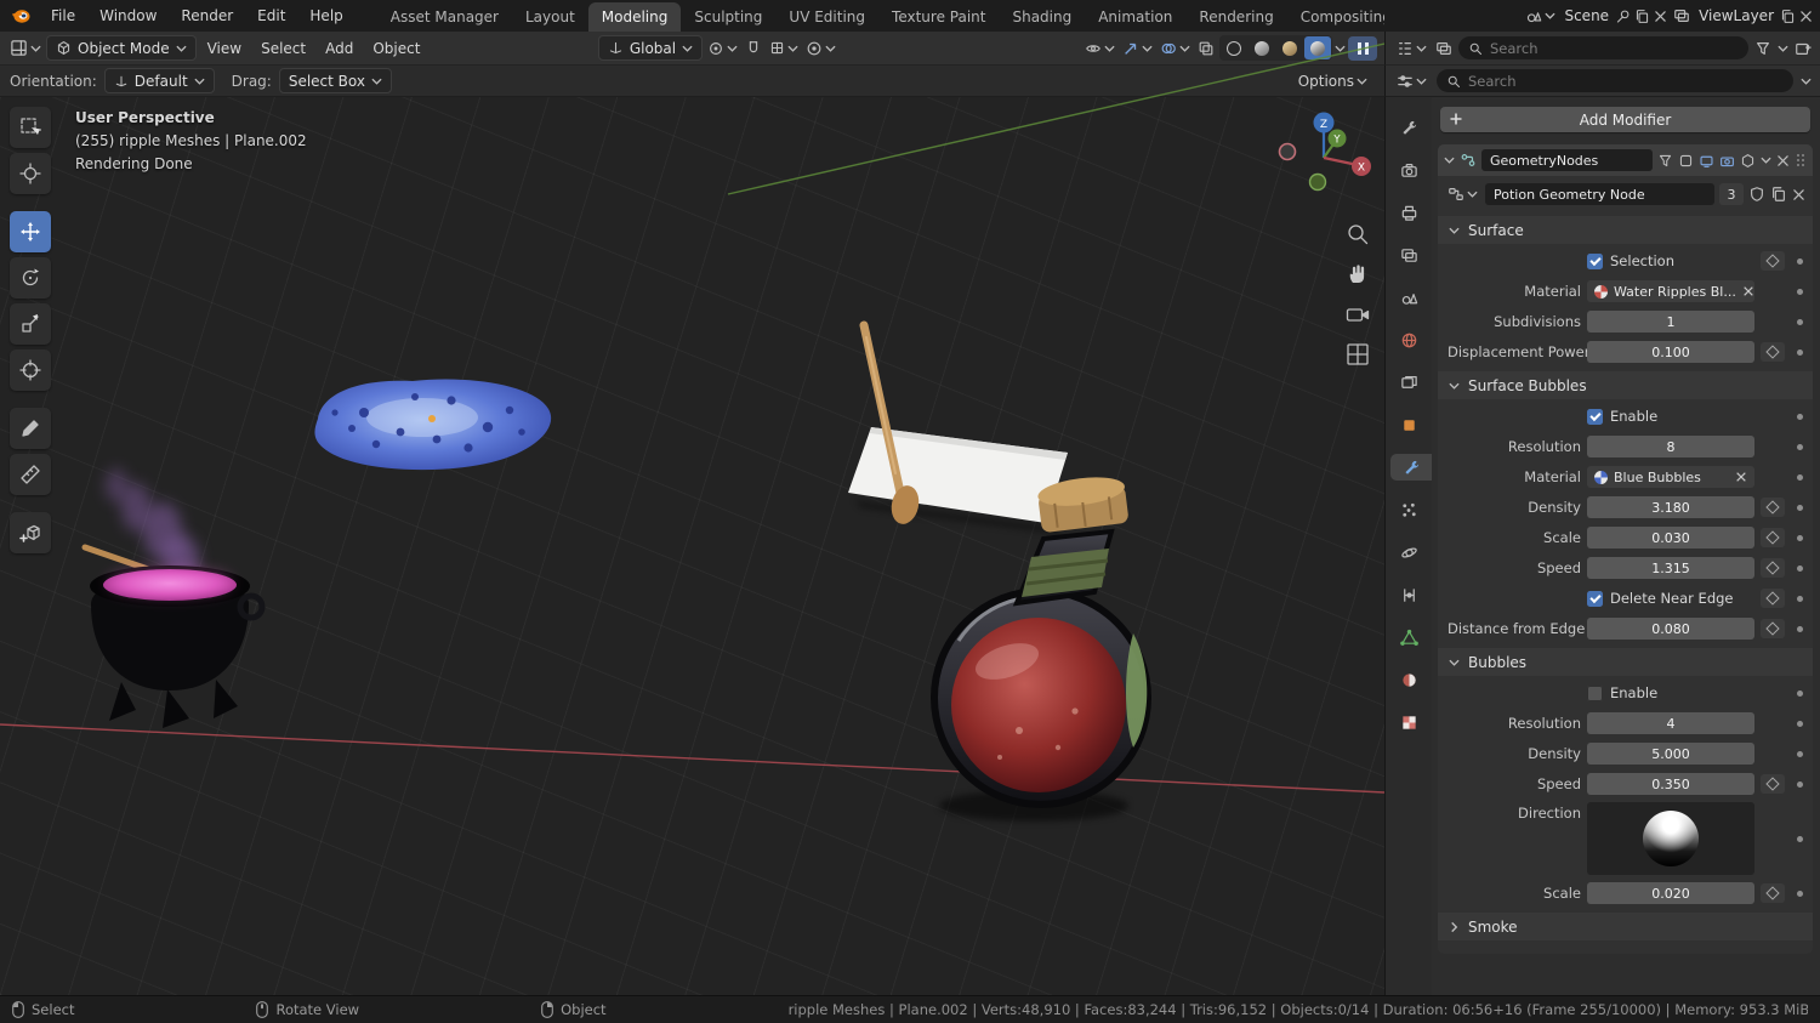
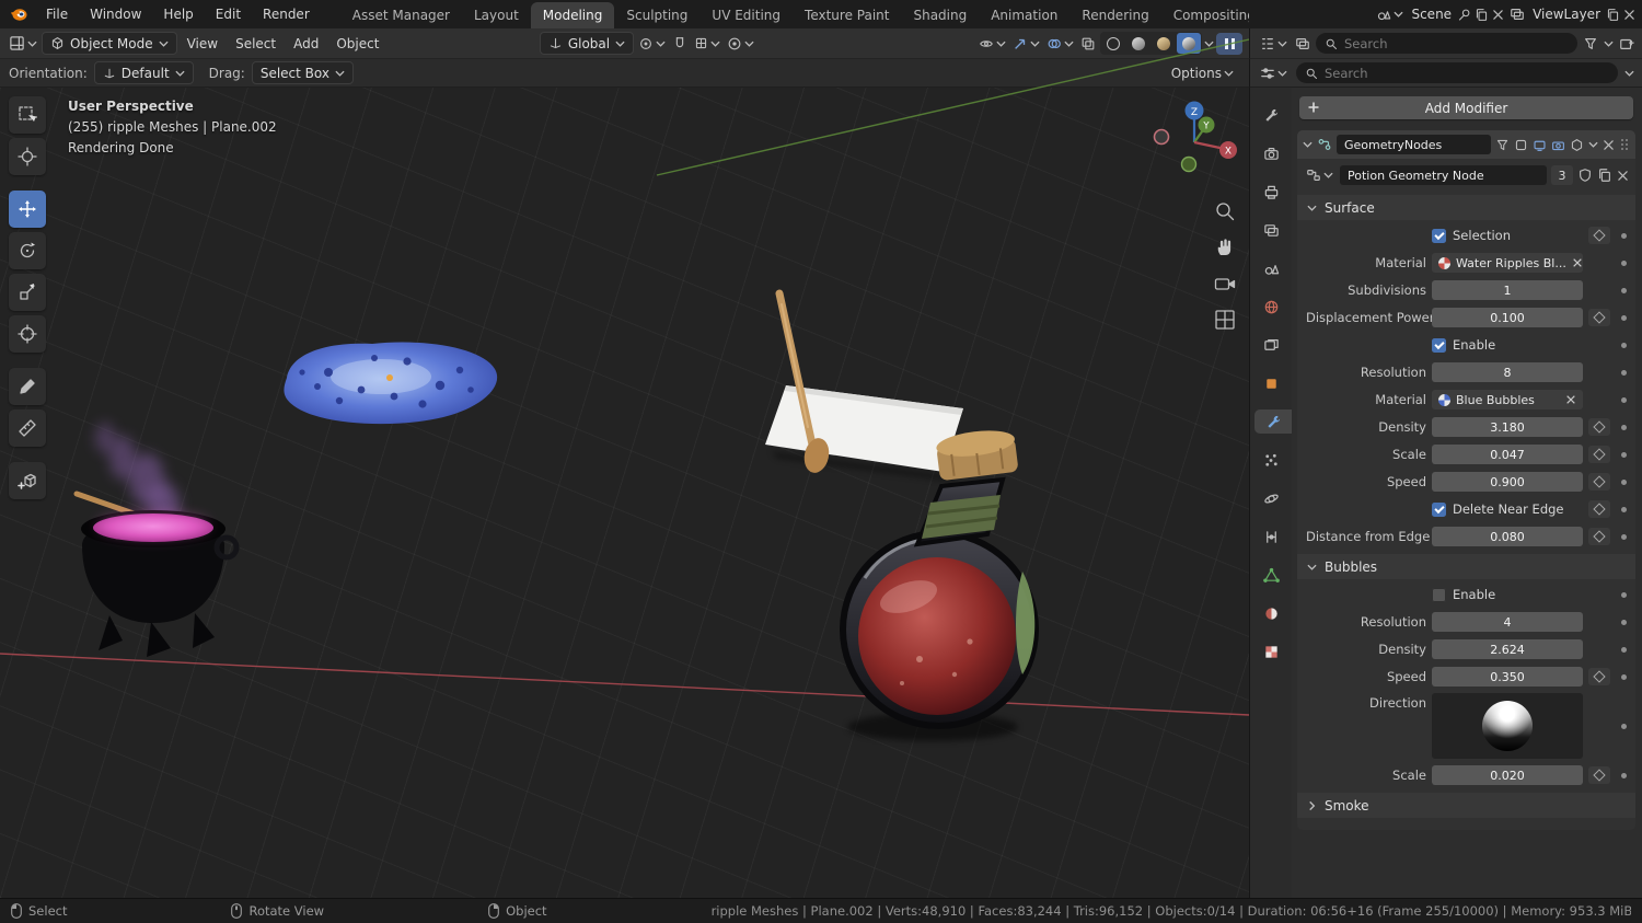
  File
  Window
- Render
+ Help
  Edit
- Help
+ Render
  Asset Manager
  Layout
  Modeling
  Sculpting
  UV Editing
  Texture Paint
  Shading
  Animation
  Rendering
  Compositin
  Scene
  ViewLayer
  Object Mode
  View
  Select
  Add
  Object
  Global
  Orientation:
  Default
  Drag:
  Select Box
  Options
  User Perspective
  (255) ripple Meshes | Plane.002
  Rendering Done
  Z
  Y
  X
  Search
  Search
  Add Modifier
  GeometryNodes
  Potion Geometry Node
  3
  Surface
  Selection
  Material
  Water Ripples Bl...
  Subdivisions
  1
  Displacement Powe
  0.100
- Surface Bubbles
  Enable
  Resolution
  8
  Material
  Blue Bubbles
  Density
  3.180
  Scale
- 0.030
+ 0.047
  Speed
- 1.315
+ 0.900
  Delete Near Edge
  Distance from Edge
  0.080
  Bubbles
  Enable
  Resolution
  4
  Density
- 5.000
+ 2.624
  Speed
  0.350
  Direction
  Scale
  0.020
  Smoke
  Select
  Rotate View
  Object
  ripple Meshes | Plane.002 | Verts:48,910 | Faces:83,244 | Tris:96,152 | Objects:0/14 | Duration: 06:56+16 (Frame 255/10000) | Memory: 953.3 MiB
